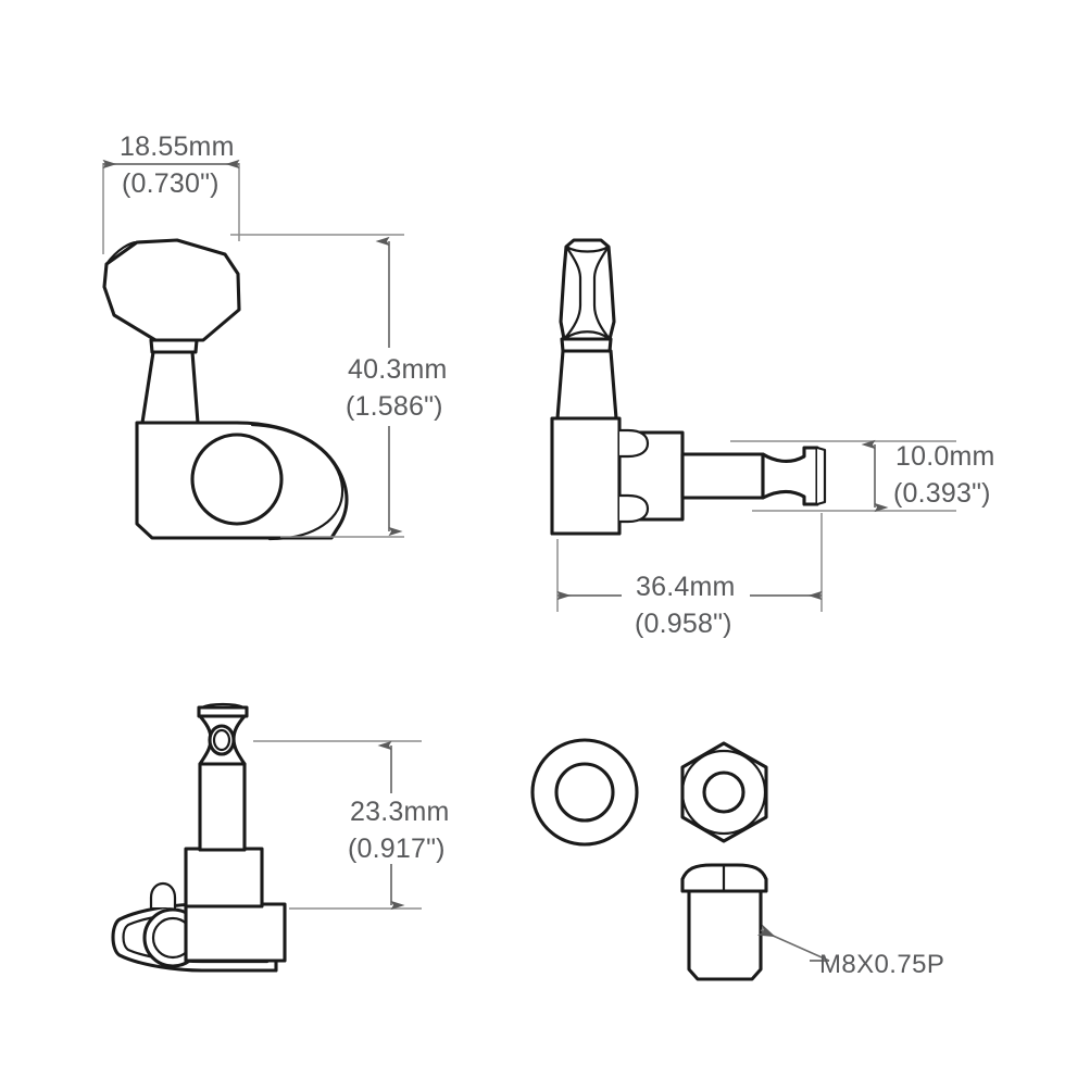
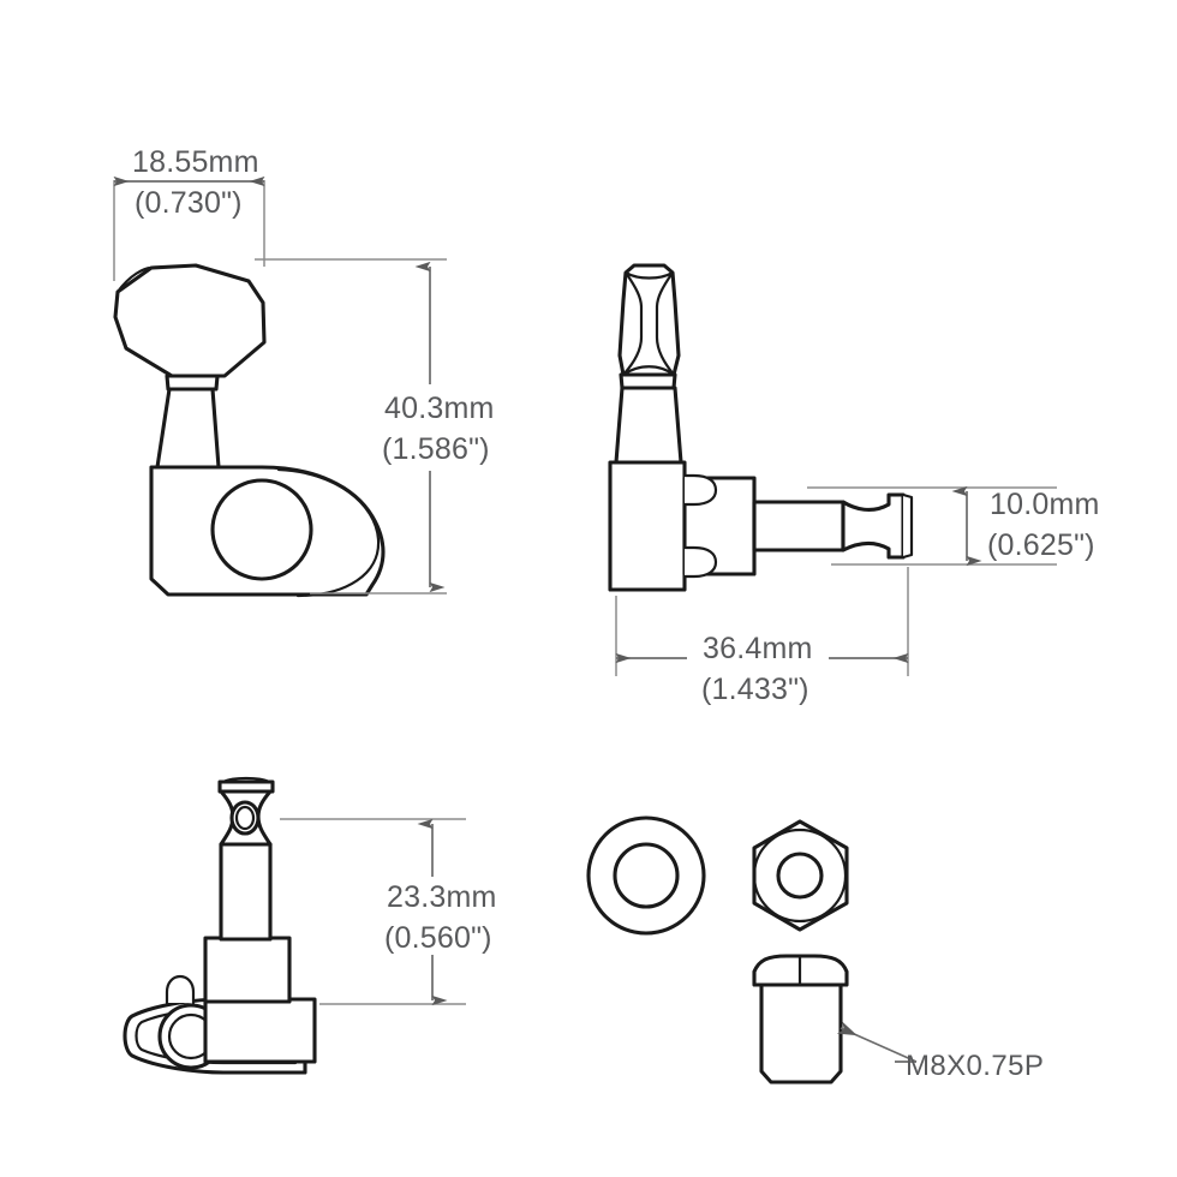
  18.55mm
  (0.730")
  40.3mm
  (1.586")
  10.0mm
- (0.393")
+ (0.625")
  36.4mm
- (0.958")
+ (1.433")
  23.3mm
- (0.917")
+ (0.560")
  M8X0.75P
